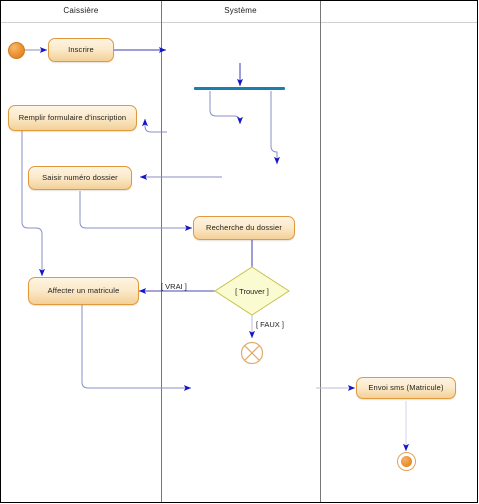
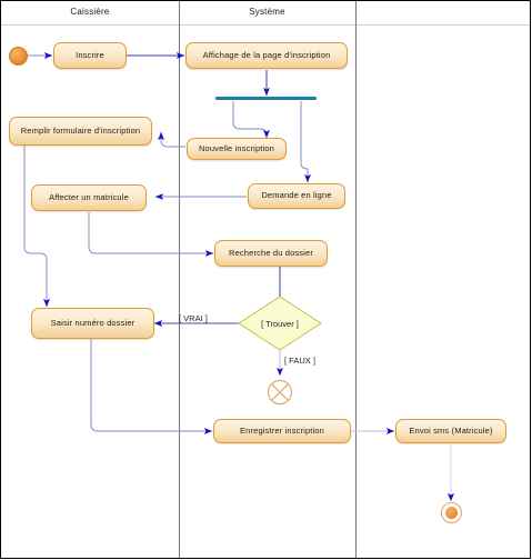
  Caissière
  Système
  Inscrire
+ Affichage de la page d'inscription
+ Nouvelle inscription
+ Demande en ligne
  Remplir formulaire d'inscription
- Saisir numéro dossier
+ Affecter un matricule
  Recherche du dossier
- Affecter un matricule
+ Saisir numéro dossier
+ Enregistrer inscription
  Envoi sms (Matricule)
  [ Trouver ]
  [ VRAI ]
  [ FAUX ]
